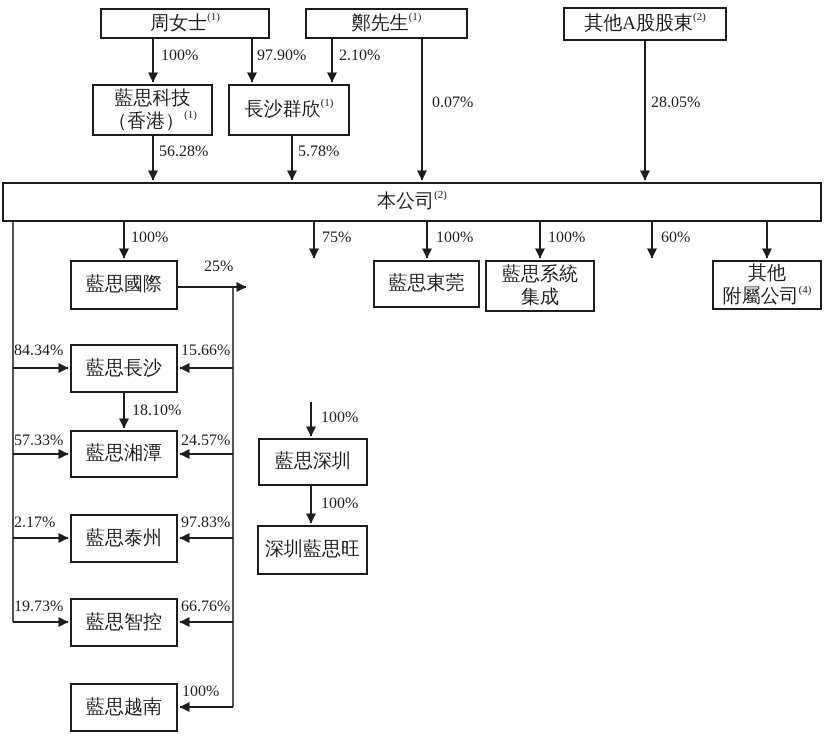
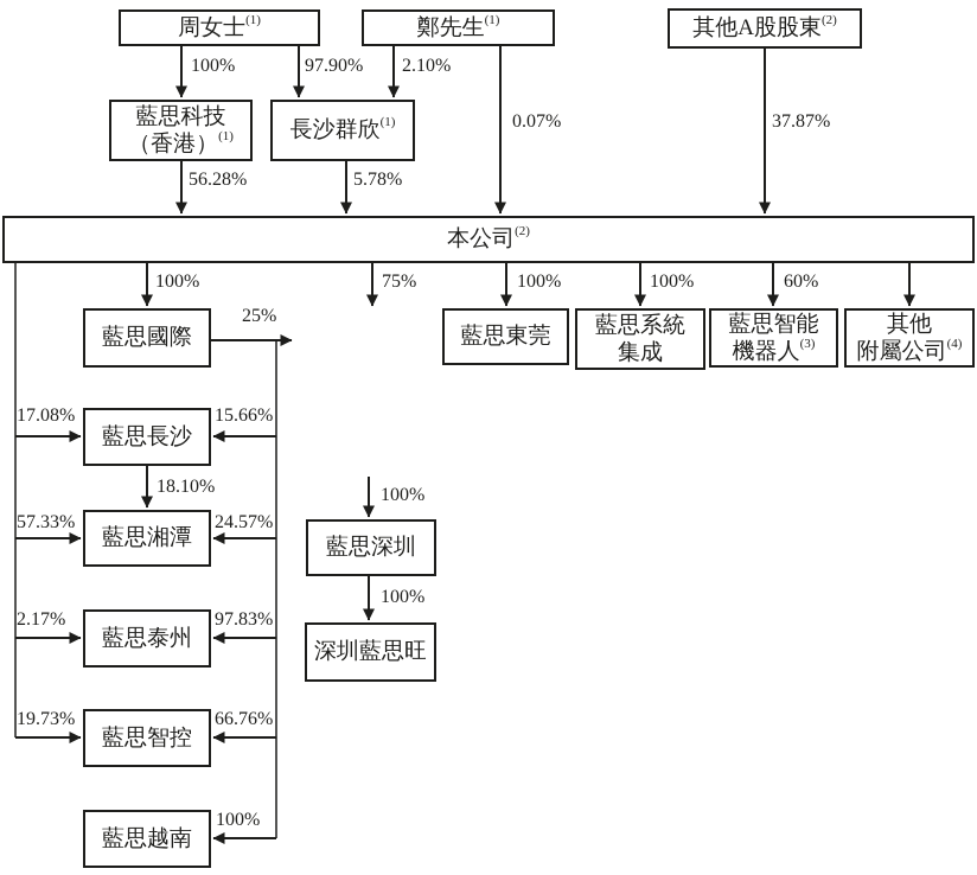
  周女士(1)
  鄭先生(1)
  其他A股股東(2)
  藍思科技
  （香港）(1)
  長沙群欣(1)
  本公司(2)
  藍思國際
  藍思東莞
  藍思系統
  集成
+ 藍思智能
+ 機器人(3)
  其他
  附屬公司(4)
  藍思長沙
  藍思湘潭
  藍思泰州
  藍思智控
  藍思越南
  藍思深圳
  深圳藍思旺
  100%
  97.90%
  2.10%
  0.07%
- 28.05%
+ 37.87%
  56.28%
  5.78%
  100%
  75%
  100%
  100%
  60%
  25%
- 84.34%
+ 17.08%
  15.66%
  18.10%
  57.33%
  24.57%
  2.17%
  97.83%
  19.73%
  66.76%
  100%
  100%
  100%
